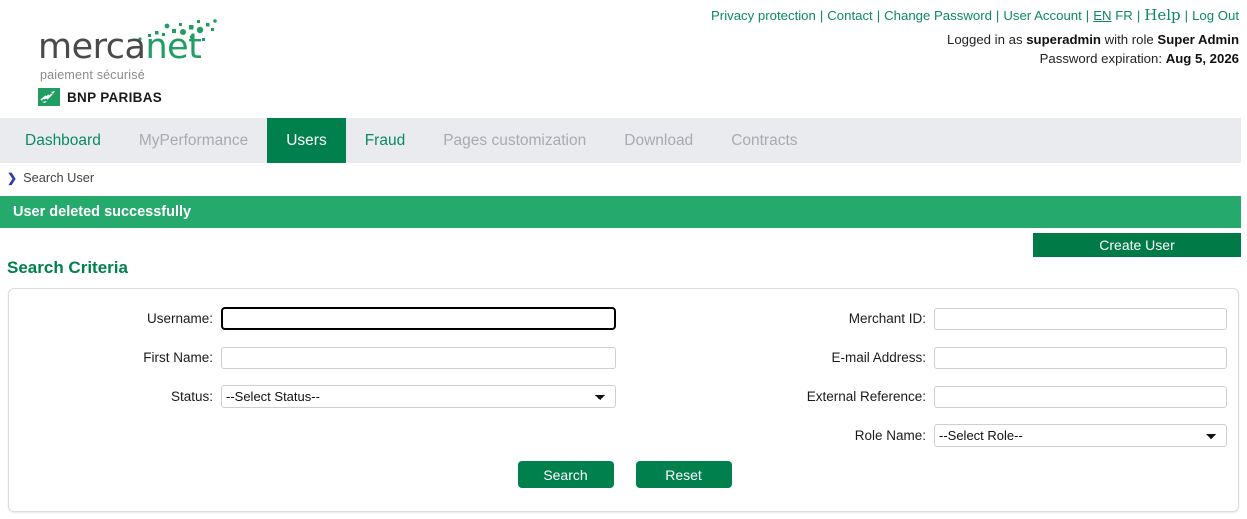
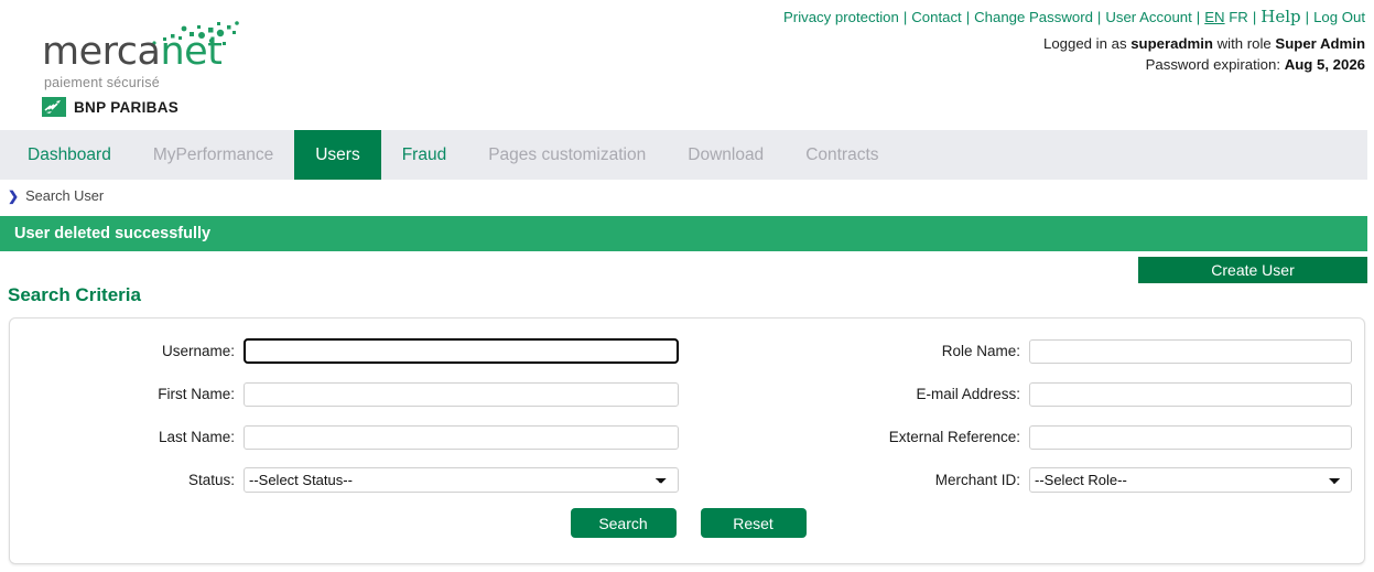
  mercanet
  paiement sécurisé
  BNP PARIBAS
  Privacy protection | Contact | Change Password | User Account | EN FR | Help | Log Out
  Logged in as superadmin with role Super Admin
  Password expiration: Aug 5, 2026
  Dashboard
  MyPerformance
  Users
  Fraud
  Pages customization
  Download
  Contracts
  ❯
  Search User
  User deleted successfully
  Create User
  Search Criteria
  Username:
  First Name:
+ Last Name:
  Status:
  --Select Status--
- Merchant ID:
+ Role Name:
  E-mail Address:
  External Reference:
- Role Name:
+ Merchant ID:
  --Select Role--
  Search
  Reset
